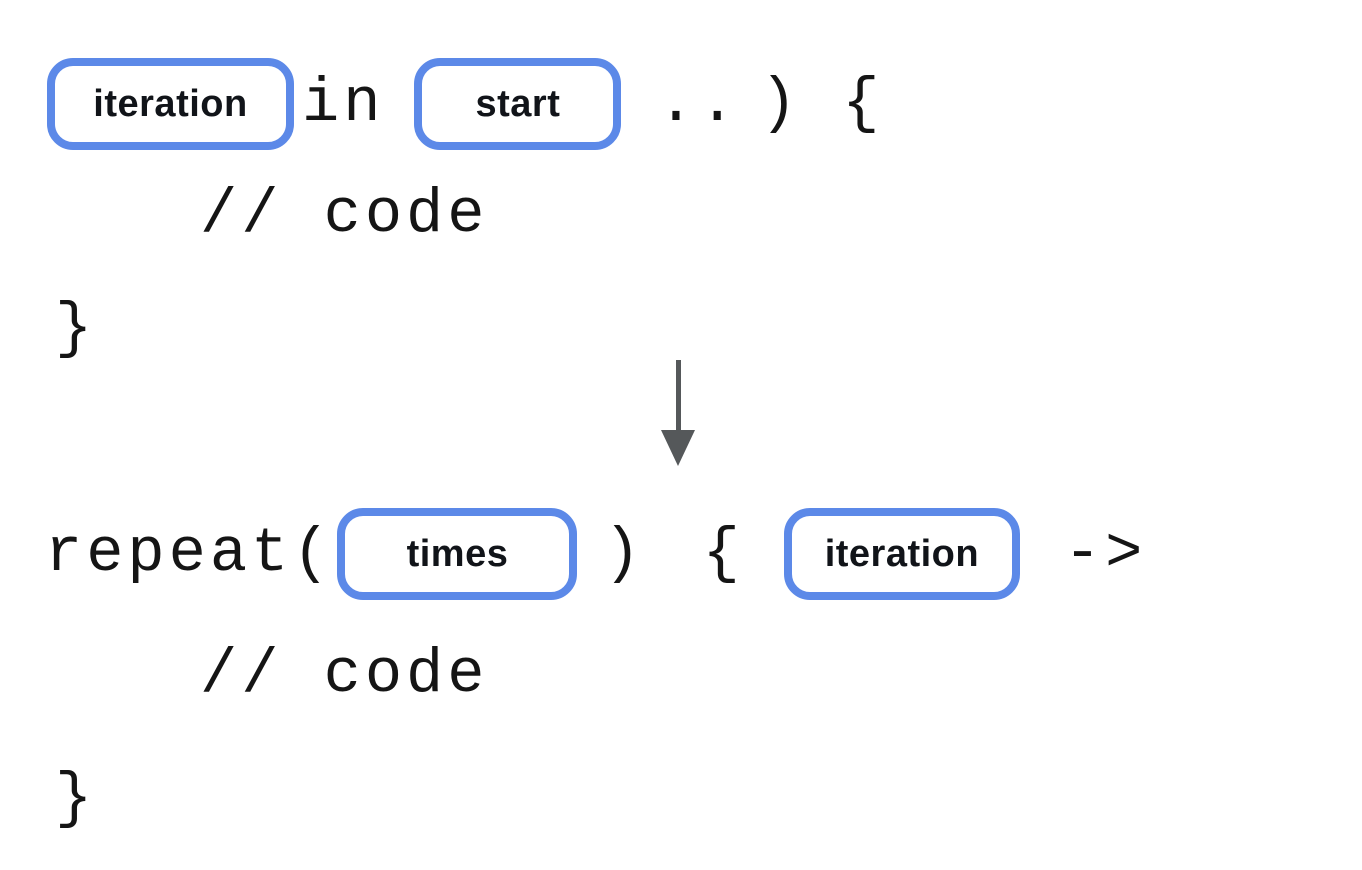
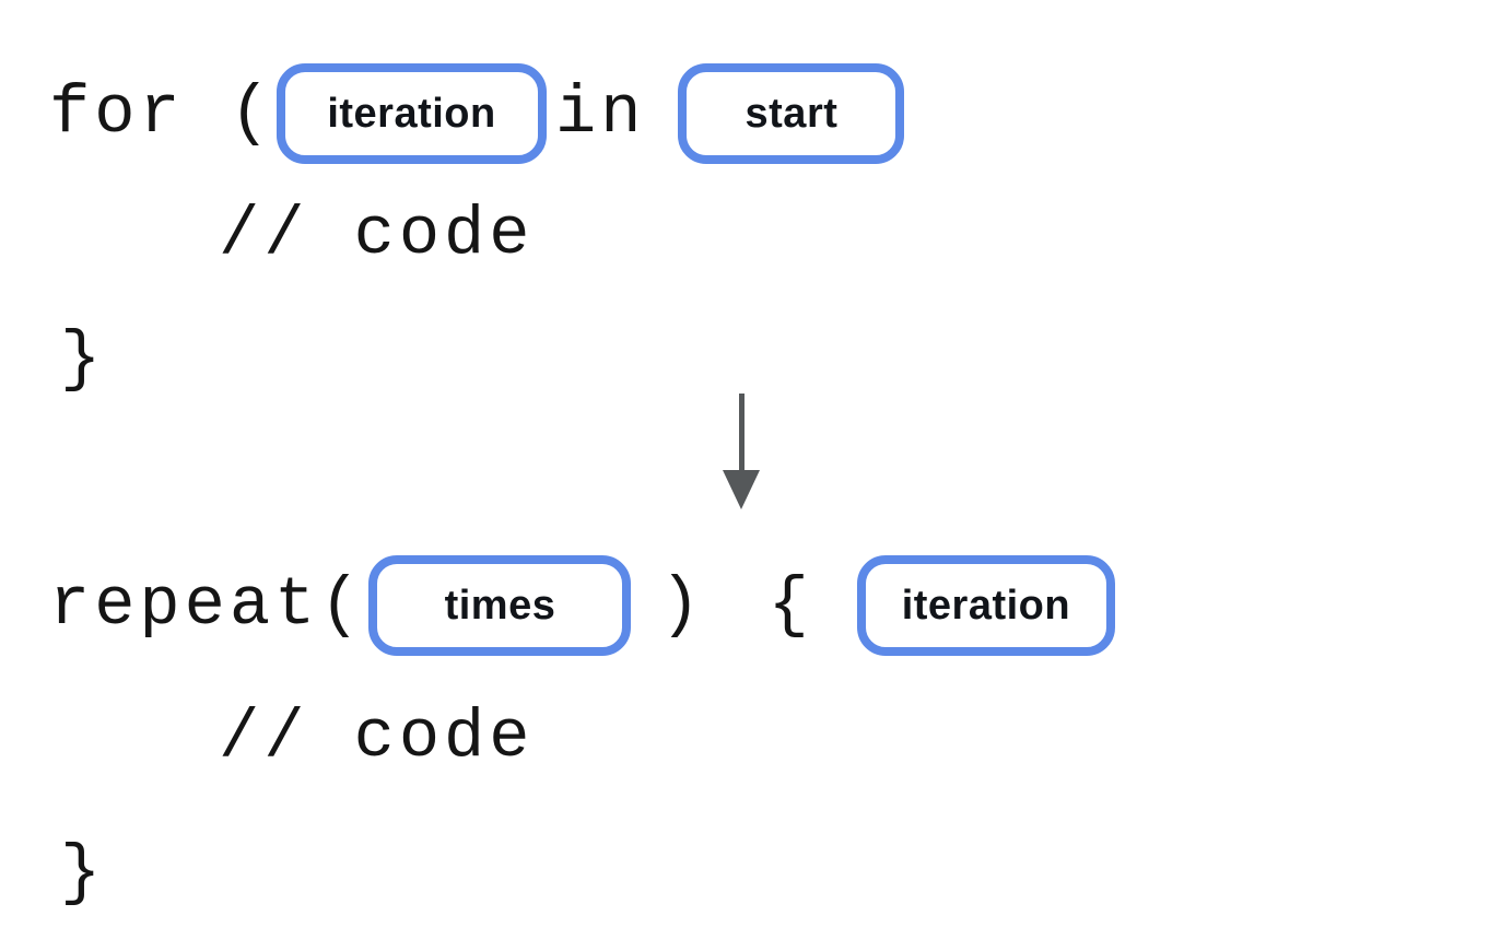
+ for (
  iteration
  in
  start
- ..
- ) {
  // code
  }
  repeat(
  times
  )
  {
  iteration
- ->
  // code
  }
